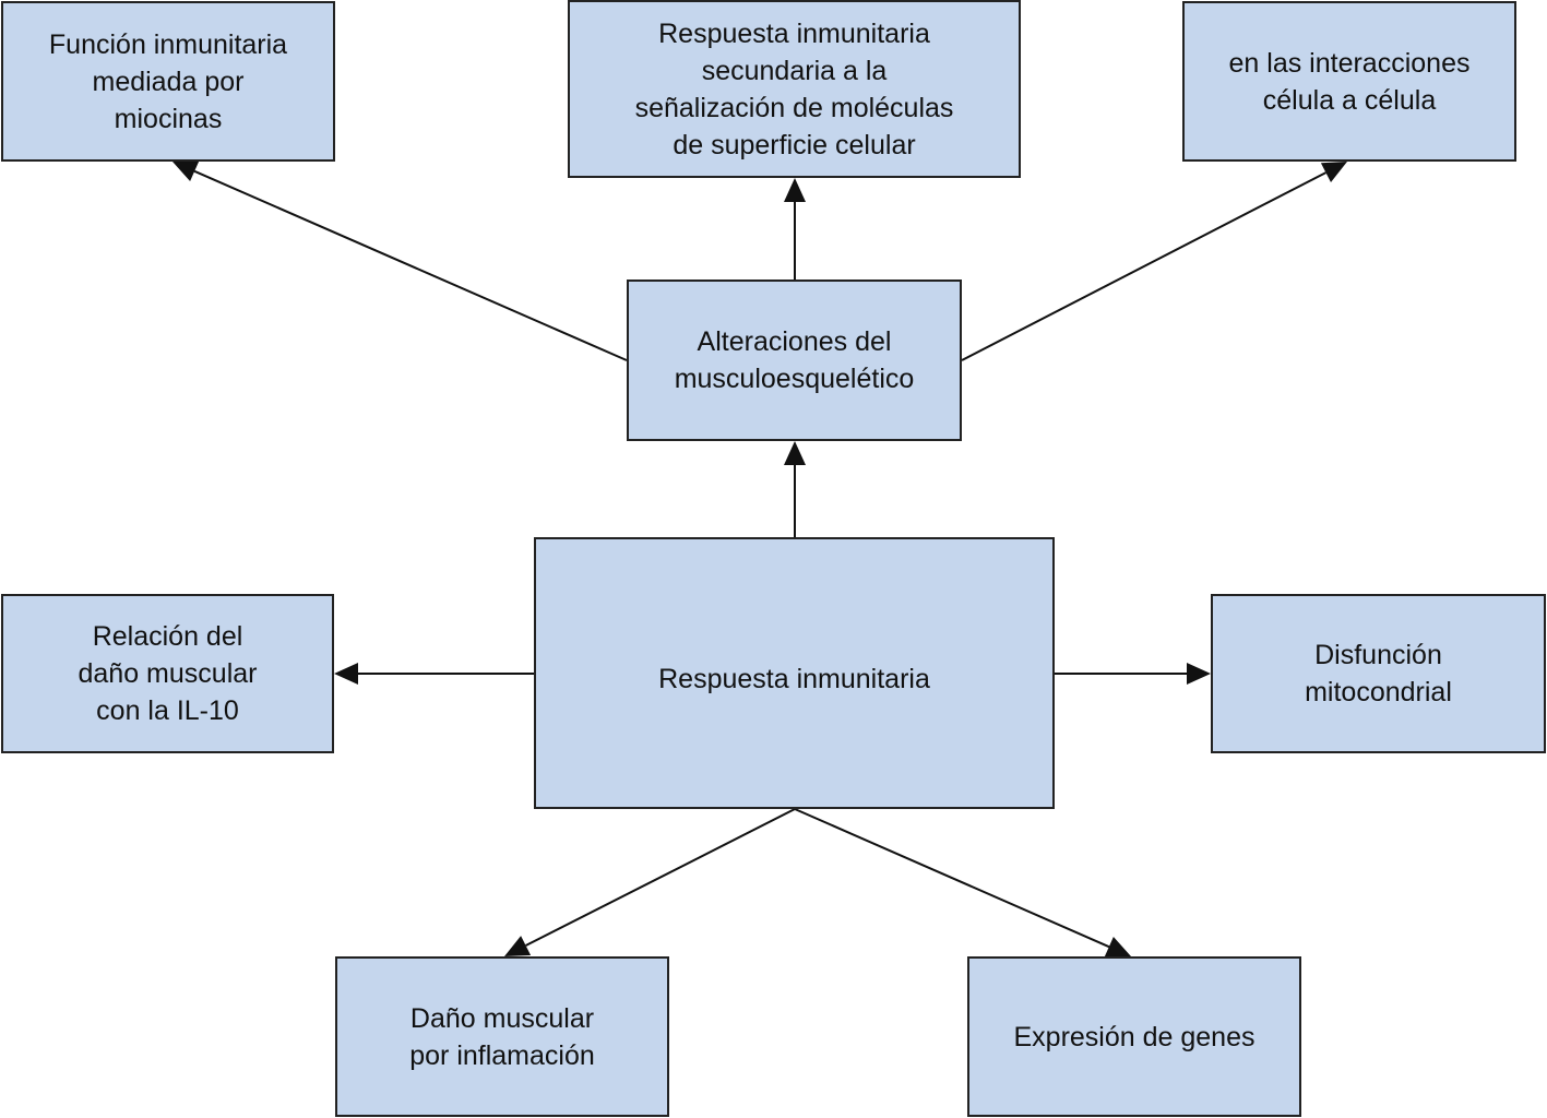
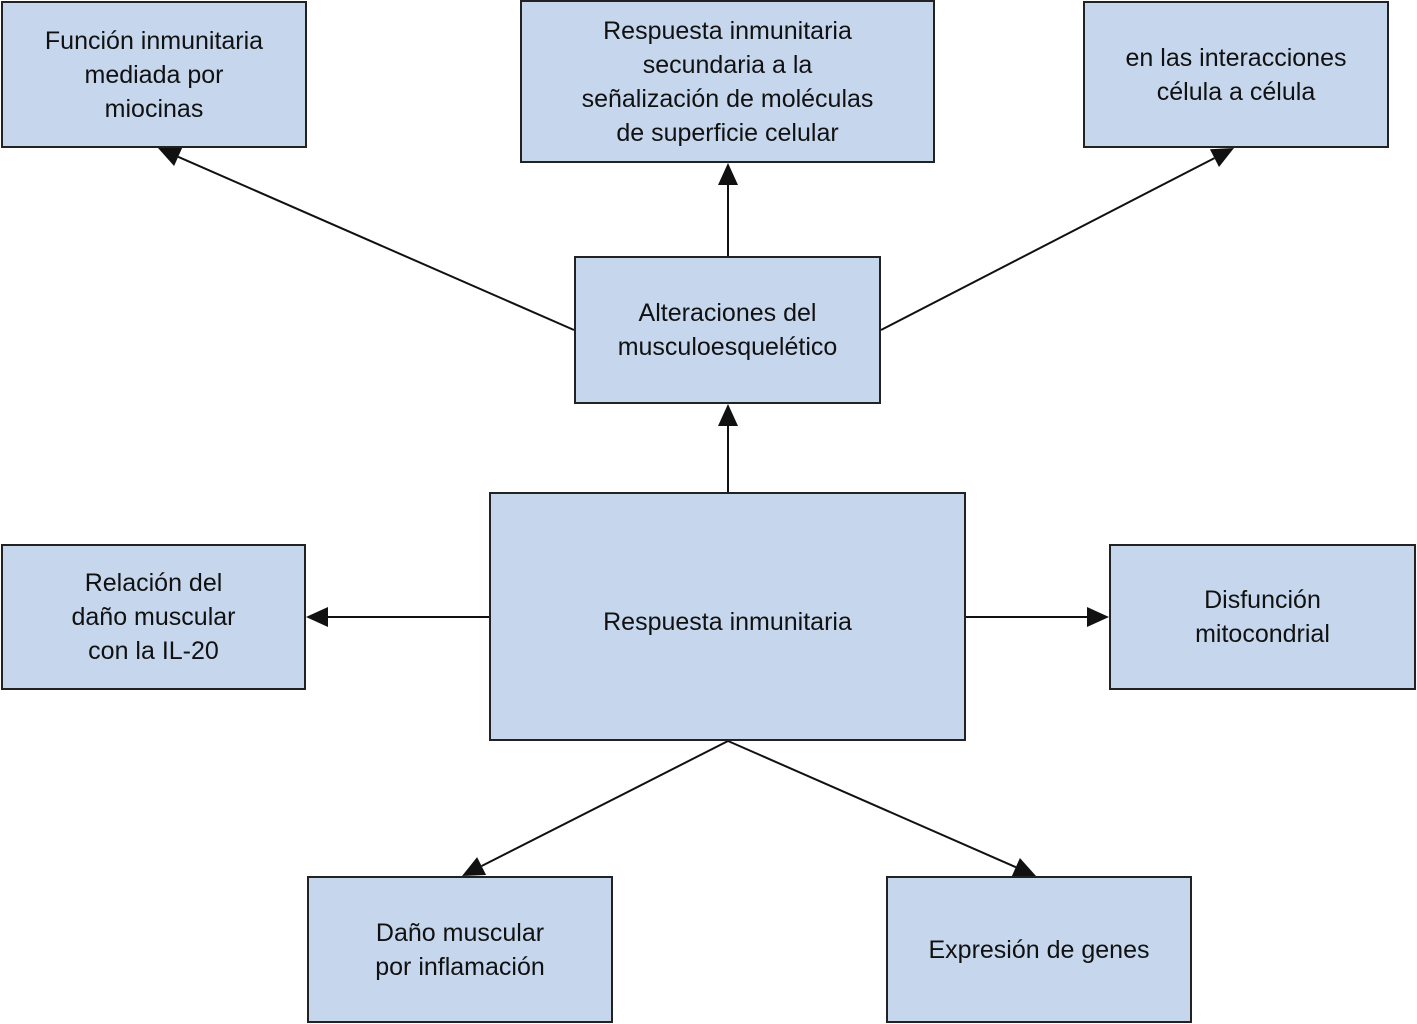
  Respuesta inmunitaria
  Alteraciones del
  musculoesquelético
  Función inmunitaria
  mediada por
  miocinas
  Respuesta inmunitaria
  secundaria a la
  señalización de moléculas
  de superficie celular
  en las interacciones
  célula a célula
  Relación del
  daño muscular
- con la IL-10
+ con la IL-20
  Disfunción
  mitocondrial
  Daño muscular
  por inflamación
  Expresión de genes
